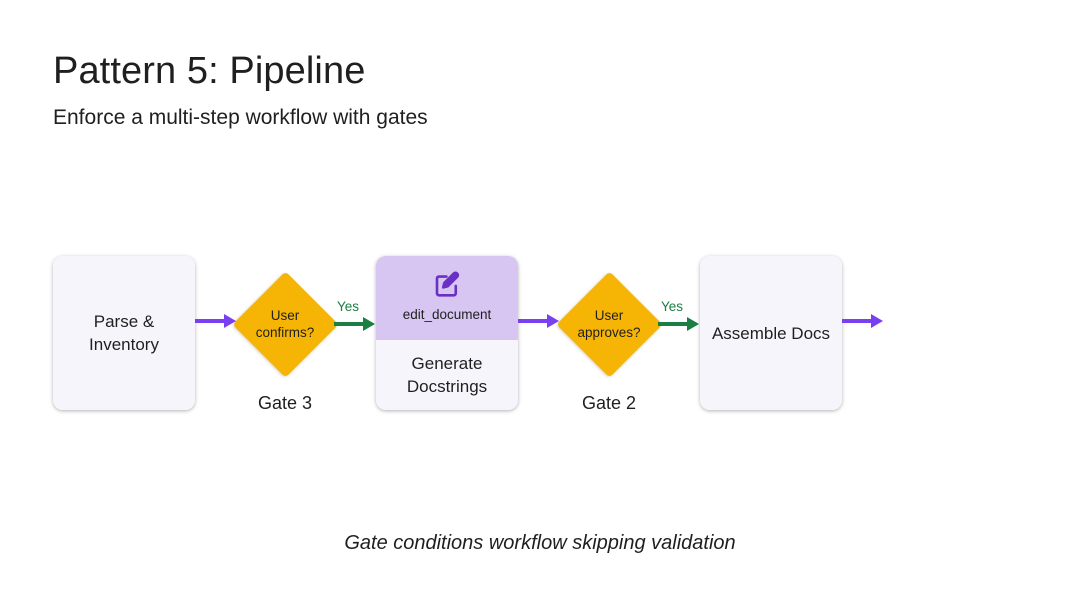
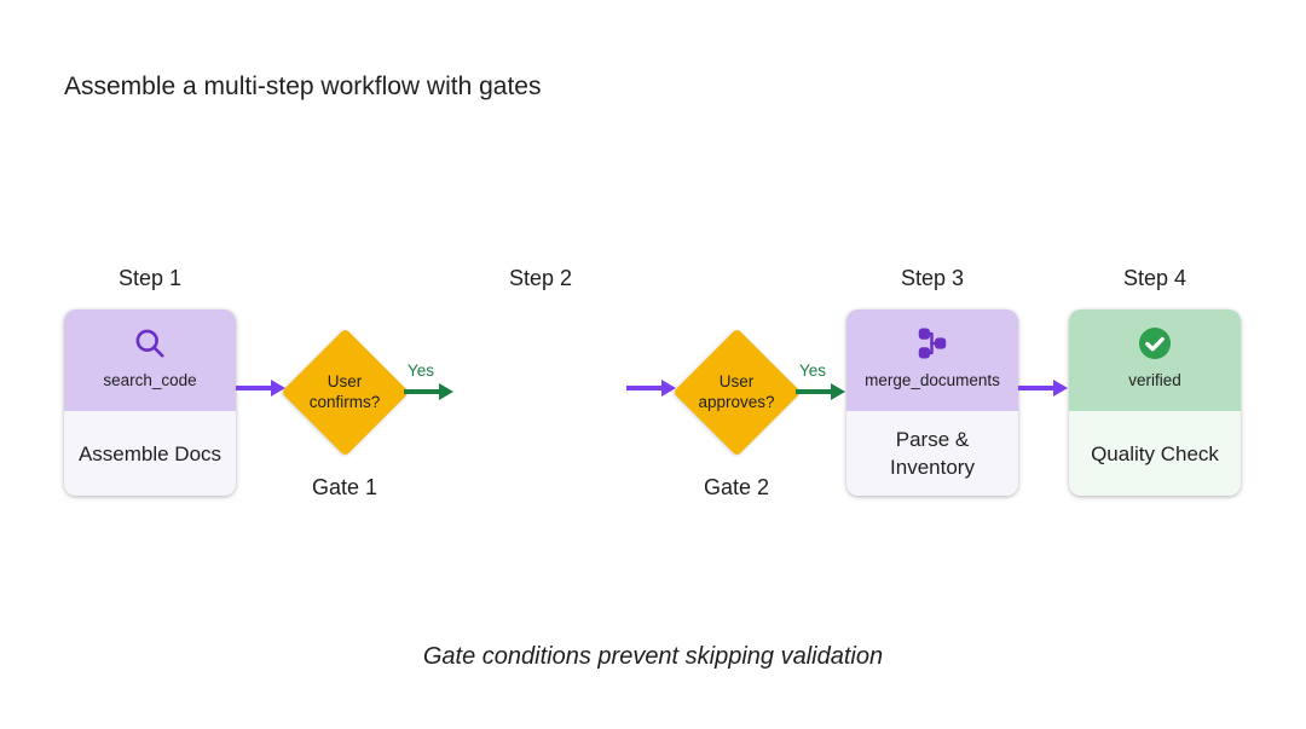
- Pattern 5: Pipeline
- Enforce a multi-step workflow with gates
+ Assemble a multi-step workflow with gates
+ Step 1
+ Step 2
+ Step 3
+ Step 4
+ search_code
- Parse & Inventory
+ Assemble Docs
  User
  confirms?
- Gate 3
+ Gate 1
  Yes
- edit_document
- Generate Docstrings
  User
  approves?
  Gate 2
  Yes
+ merge_documents
- Assemble Docs
+ Parse & Inventory
+ verified
+ Quality Check
- Gate conditions workflow skipping validation
+ Gate conditions prevent skipping validation
